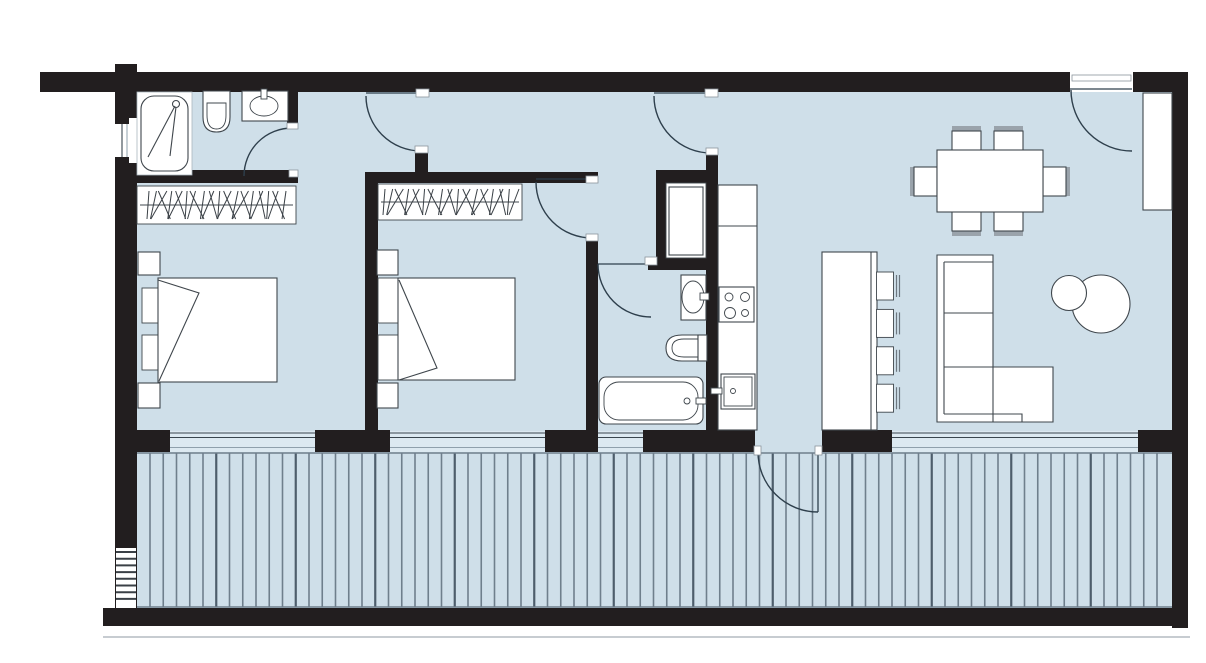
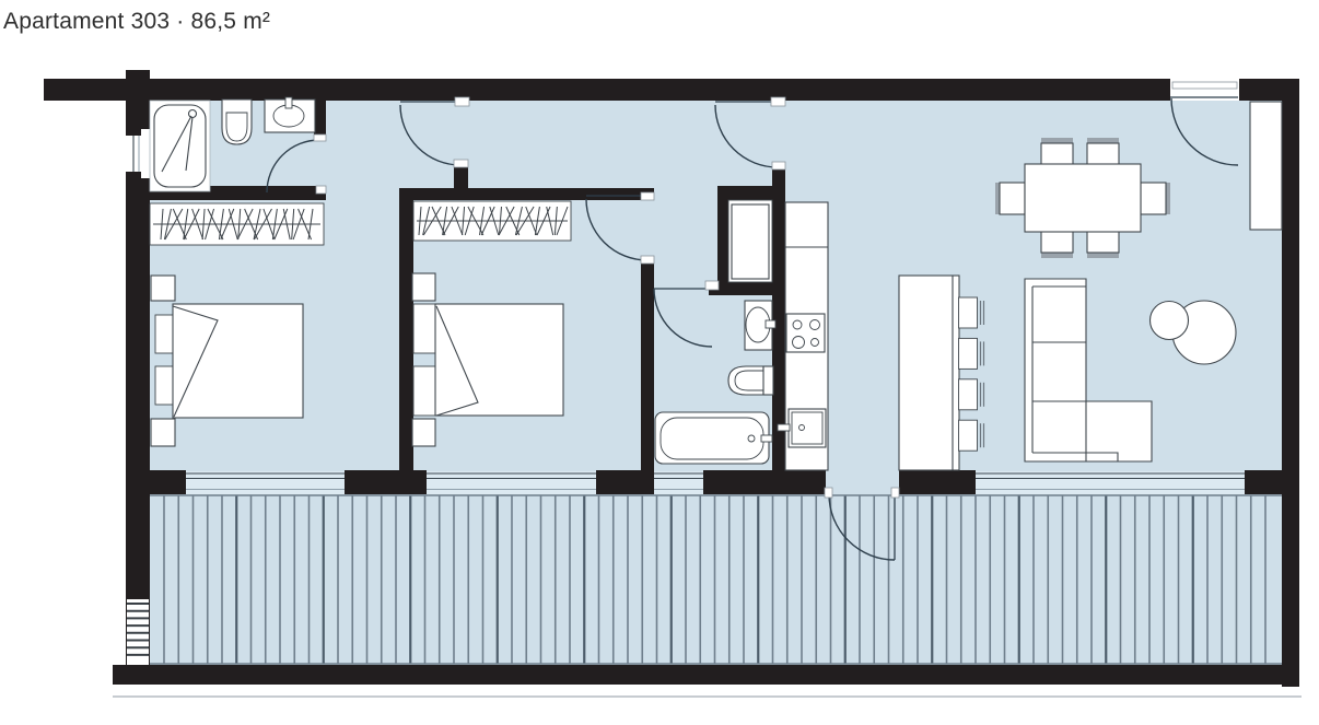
+ Apartament 303 · 86,5 m²
